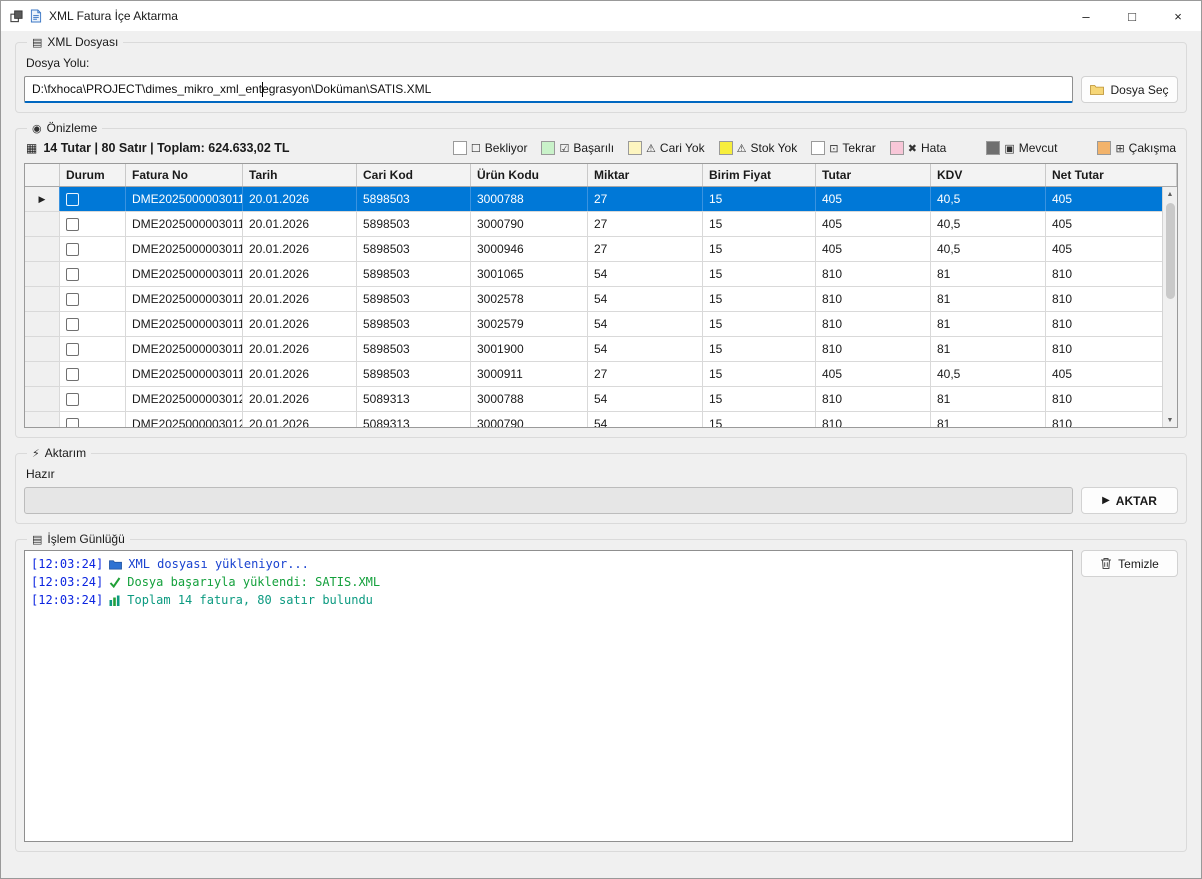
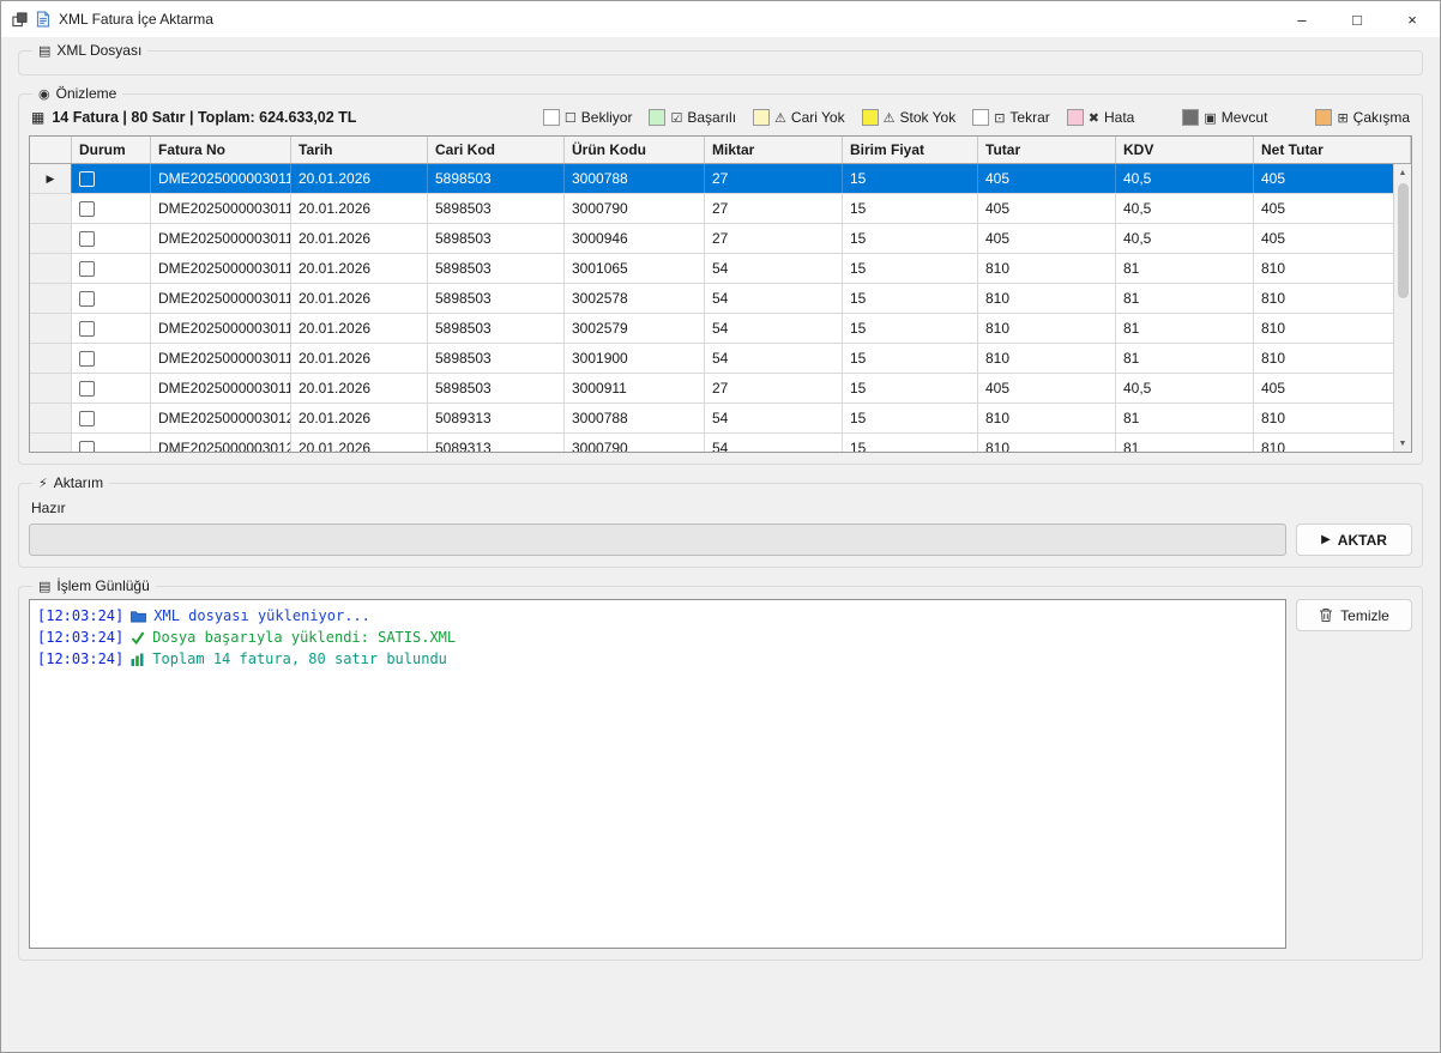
  XML Fatura İçe Aktarma
  –
  □
  ×
  ▤ XML Dosyası
- Dosya Yolu:
- D:\fxhoca\PROJECT\dimes_mikro_xml_entegrasyon\Doküman\SATIS.XML
- Dosya Seç
  ◉ Önizleme
  ▦
- 14 Tutar | 80 Satır | Toplam: 624.633,02 TL
+ 14 Fatura | 80 Satır | Toplam: 624.633,02 TL
  ☐
  Bekliyor
  ☑
  Başarılı
  ⚠
  Cari Yok
  ⚠
  Stok Yok
  ⊡
  Tekrar
  ✖
  Hata
  ▣
  Mevcut
  ⊞
  Çakışma
  Durum
  Fatura No
  Tarih
  Cari Kod
  Ürün Kodu
  Miktar
  Birim Fiyat
  Tutar
  KDV
  Net Tutar
  ▶
  DME2025000003011
  20.01.2026
  5898503
  3000788
  27
  15
  405
  40,5
  405
  DME2025000003011
  20.01.2026
  5898503
  3000790
  27
  15
  405
  40,5
  405
  DME2025000003011
  20.01.2026
  5898503
  3000946
  27
  15
  405
  40,5
  405
  DME2025000003011
  20.01.2026
  5898503
  3001065
  54
  15
  810
  81
  810
  DME2025000003011
  20.01.2026
  5898503
  3002578
  54
  15
  810
  81
  810
  DME2025000003011
  20.01.2026
  5898503
  3002579
  54
  15
  810
  81
  810
  DME2025000003011
  20.01.2026
  5898503
  3001900
  54
  15
  810
  81
  810
  DME2025000003011
  20.01.2026
  5898503
  3000911
  27
  15
  405
  40,5
  405
  DME2025000003012
  20.01.2026
  5089313
  3000788
  54
  15
  810
  81
  810
  DME2025000003012
  20.01.2026
  5089313
  3000790
  54
  15
  810
  81
  810
  ⚡ Aktarım
  Hazır
  ▶
  AKTAR
  ▤ İşlem Günlüğü
  [12:03:24]
  XML dosyası yükleniyor...
  [12:03:24]
  Dosya başarıyla yüklendi: SATIS.XML
  [12:03:24]
  Toplam 14 fatura, 80 satır bulundu
  Temizle
